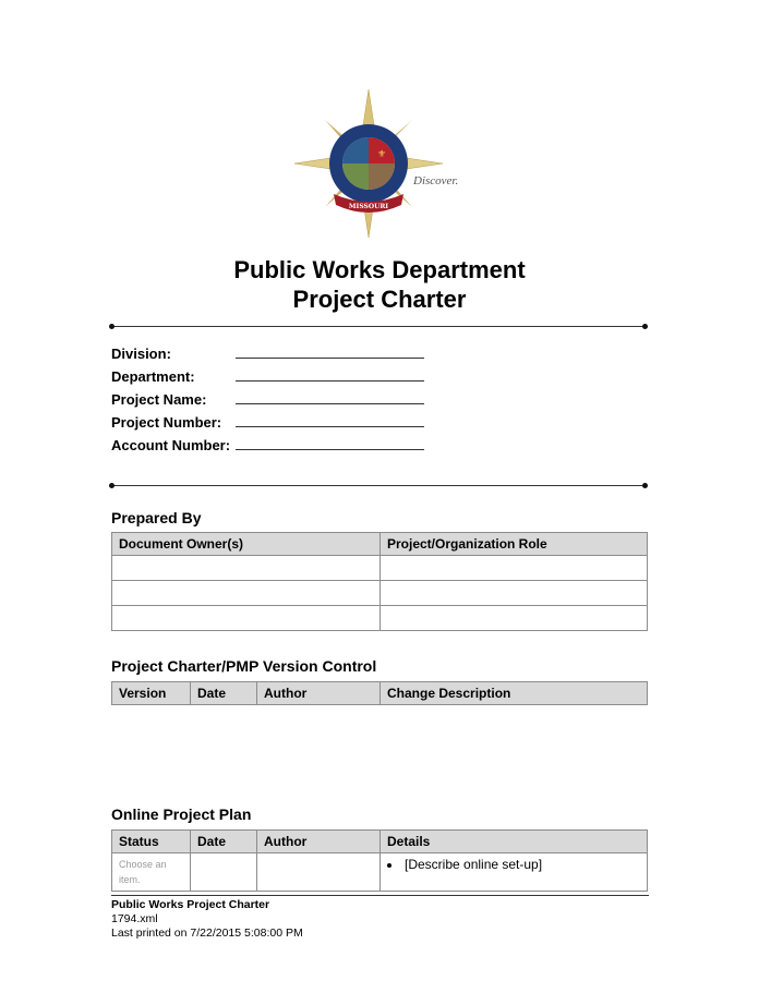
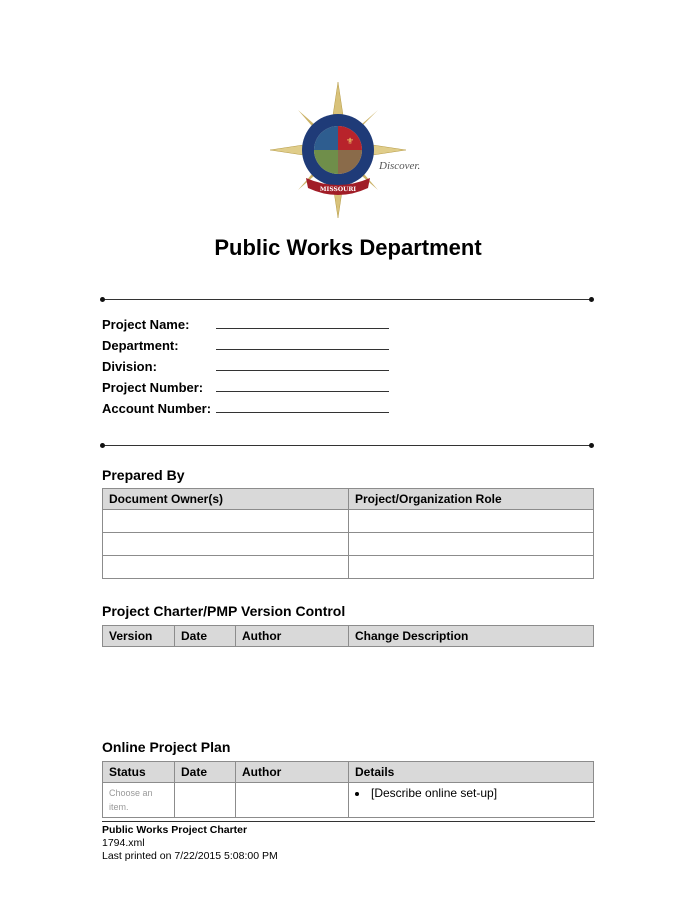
  ⚜
  Discover.
  Public Works Department
- Project Charter
- Division:
+ Project Name:
  Department:
- Project Name:
+ Division:
  Project Number:
  Account Number:
  Prepared By
  Document Owner(s)	Project/Organization Role
  Project Charter/PMP Version Control
  Version	Date	Author	Change Description
  Online Project Plan
  Status	Date	Author	Details
  Choose an item.			[Describe online set-up]
  Public Works Project Charter
  1794.xml
  Last printed on 7/22/2015 5:08:00 PM
